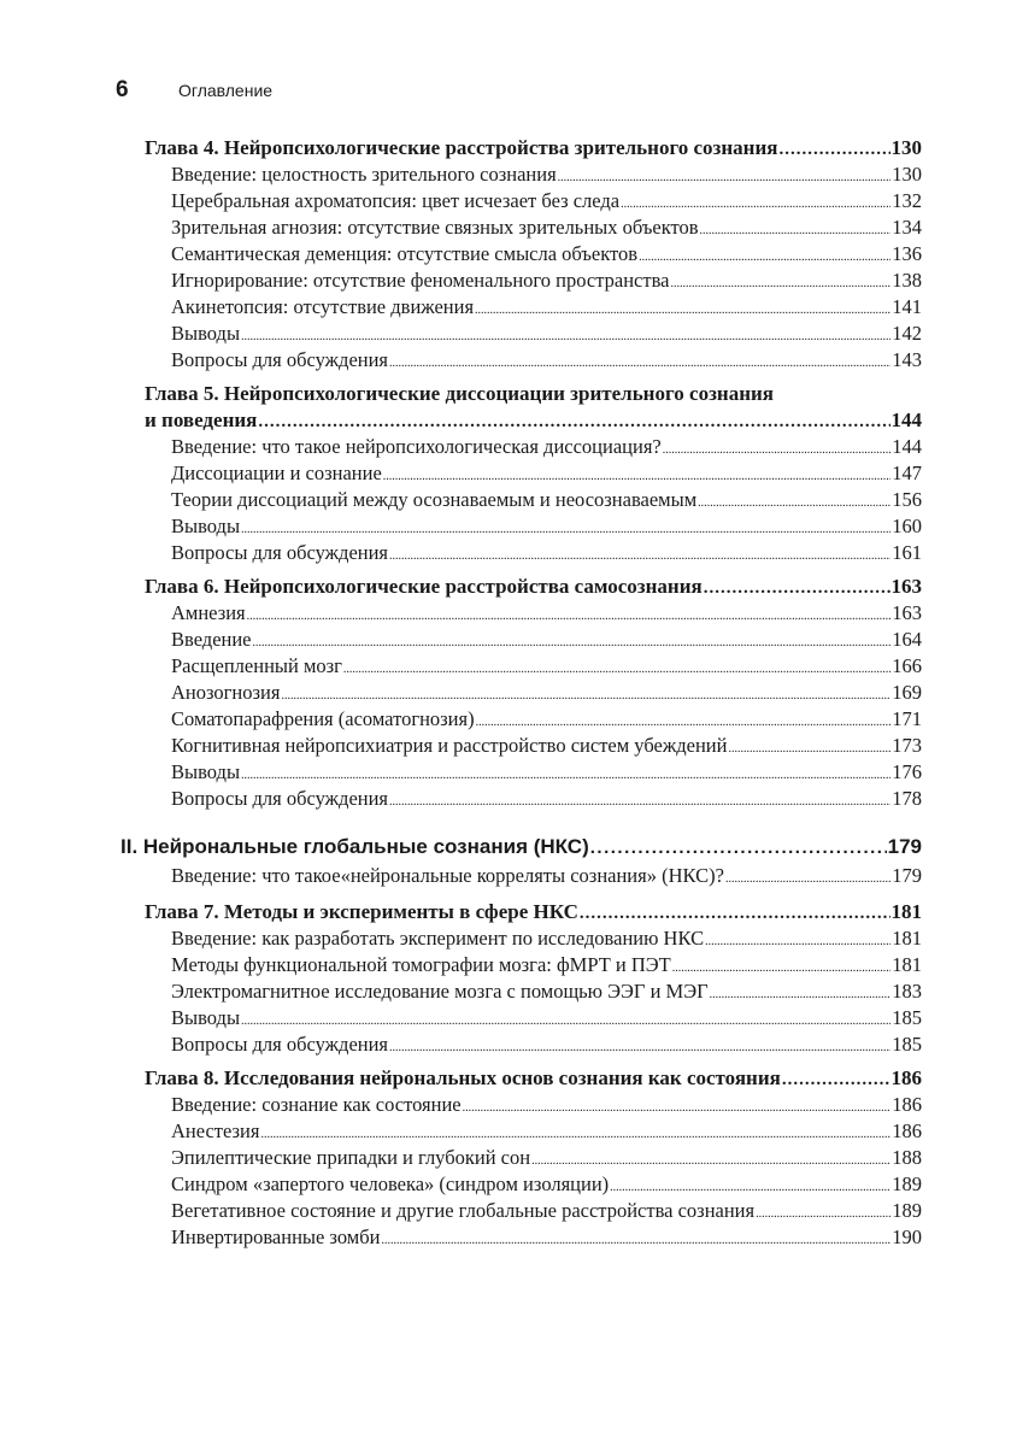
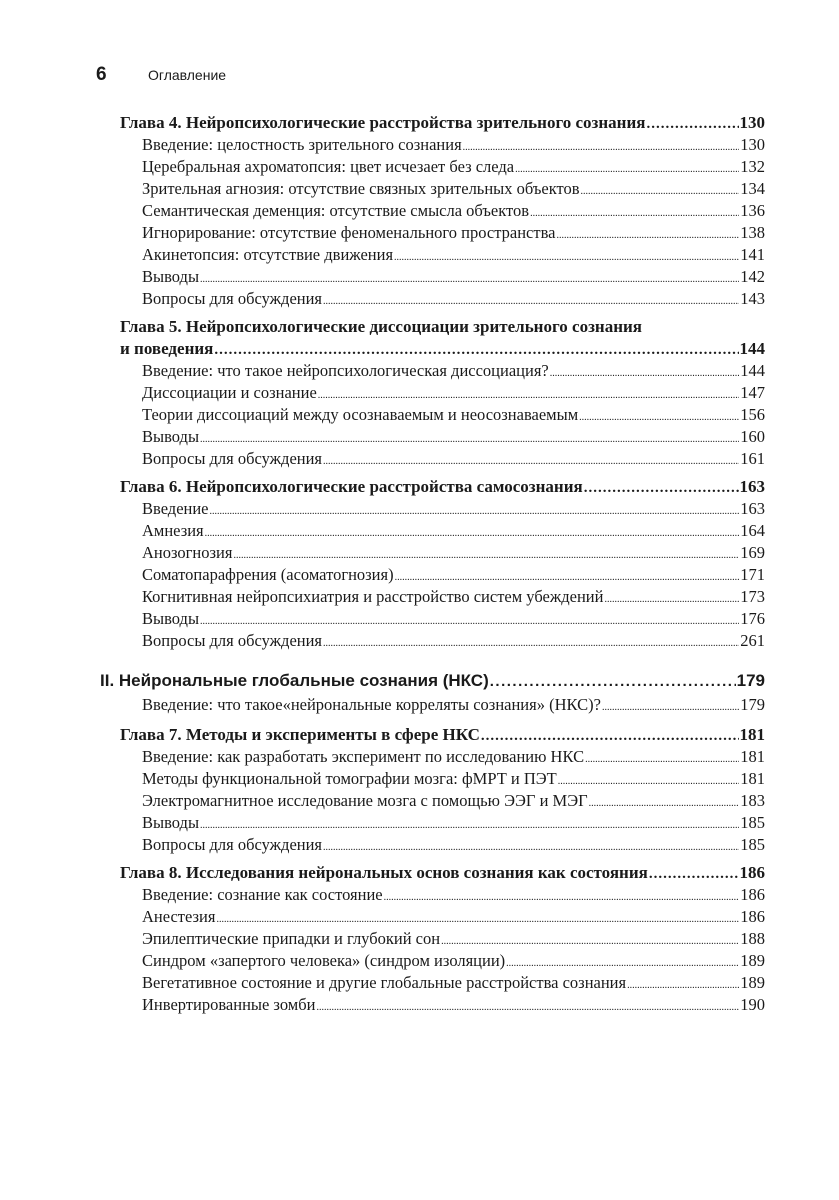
  6
  Оглавление
  Глава 4. Нейропсихологические расстройства зрительного сознания
  130
  Введение: целостность зрительного сознания
  130
  Церебральная ахроматопсия: цвет исчезает без следа
  132
  Зрительная агнозия: отсутствие связных зрительных объектов
  134
  Семантическая деменция: отсутствие смысла объектов
  136
  Игнорирование: отсутствие феноменального пространства
  138
  Акинетопсия: отсутствие движения
  141
  Выводы
  142
  Вопросы для обсуждения
  143
  Глава 5. Нейропсихологические диссоциации зрительного сознания
  и поведения
  144
  Введение: что такое нейропсихологическая диссоциация?
  144
  Диссоциации и сознание
  147
  Теории диссоциаций между осознаваемым и неосознаваемым
  156
  Выводы
  160
  Вопросы для обсуждения
  161
  Глава 6. Нейропсихологические расстройства самосознания
  163
- Амнезия
+ Введение
  163
- Введение
+ Амнезия
  164
- Расщепленный мозг
- 166
  Анозогнозия
  169
  Соматопарафрения (асоматогнозия)
  171
  Когнитивная нейропсихиатрия и расстройство систем убеждений
  173
  Выводы
  176
  Вопросы для обсуждения
- 178
+ 261
  II. Нейрональные глобальные сознания (НКС)
  179
  Введение: что такое«нейрональные корреляты сознания» (НКС)?
  179
  Глава 7. Методы и эксперименты в сфере НКС
  181
  Введение: как разработать эксперимент по исследованию НКС
  181
  Методы функциональной томографии мозга: фМРТ и ПЭТ
  181
  Электромагнитное исследование мозга с помощью ЭЭГ и МЭГ
  183
  Выводы
  185
  Вопросы для обсуждения
  185
  Глава 8. Исследования нейрональных основ сознания как состояния
  186
  Введение: сознание как состояние
  186
  Анестезия
  186
  Эпилептические припадки и глубокий сон
  188
  Синдром «запертого человека» (синдром изоляции)
  189
  Вегетативное состояние и другие глобальные расстройства сознания
  189
  Инвертированные зомби
  190
